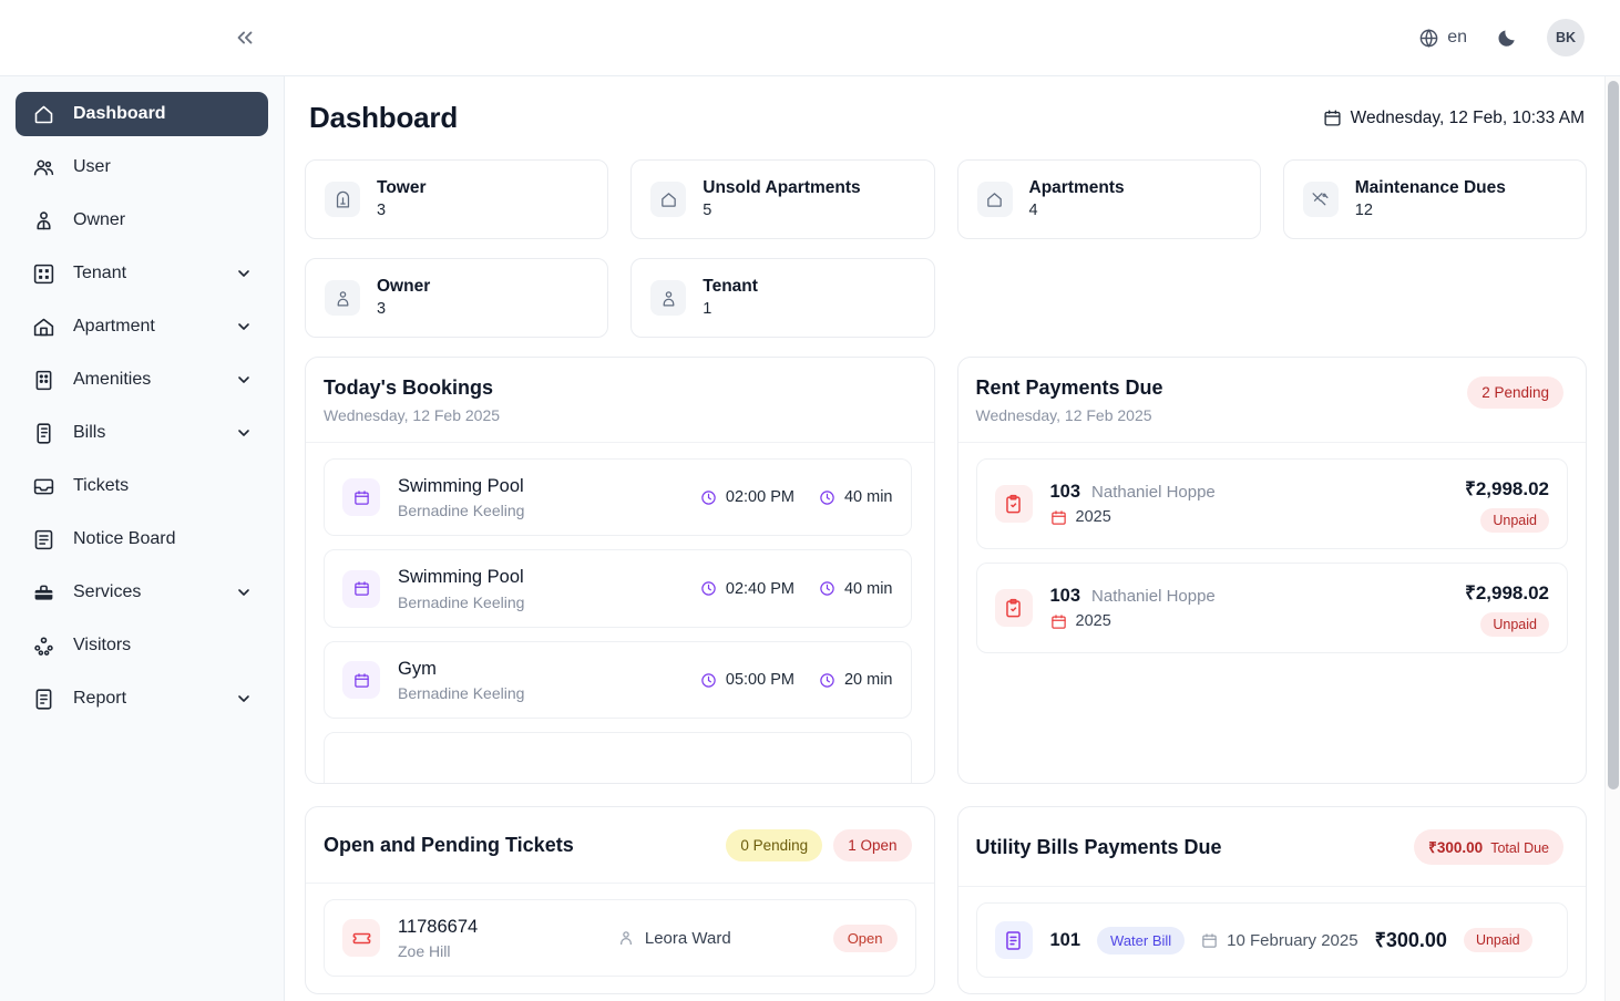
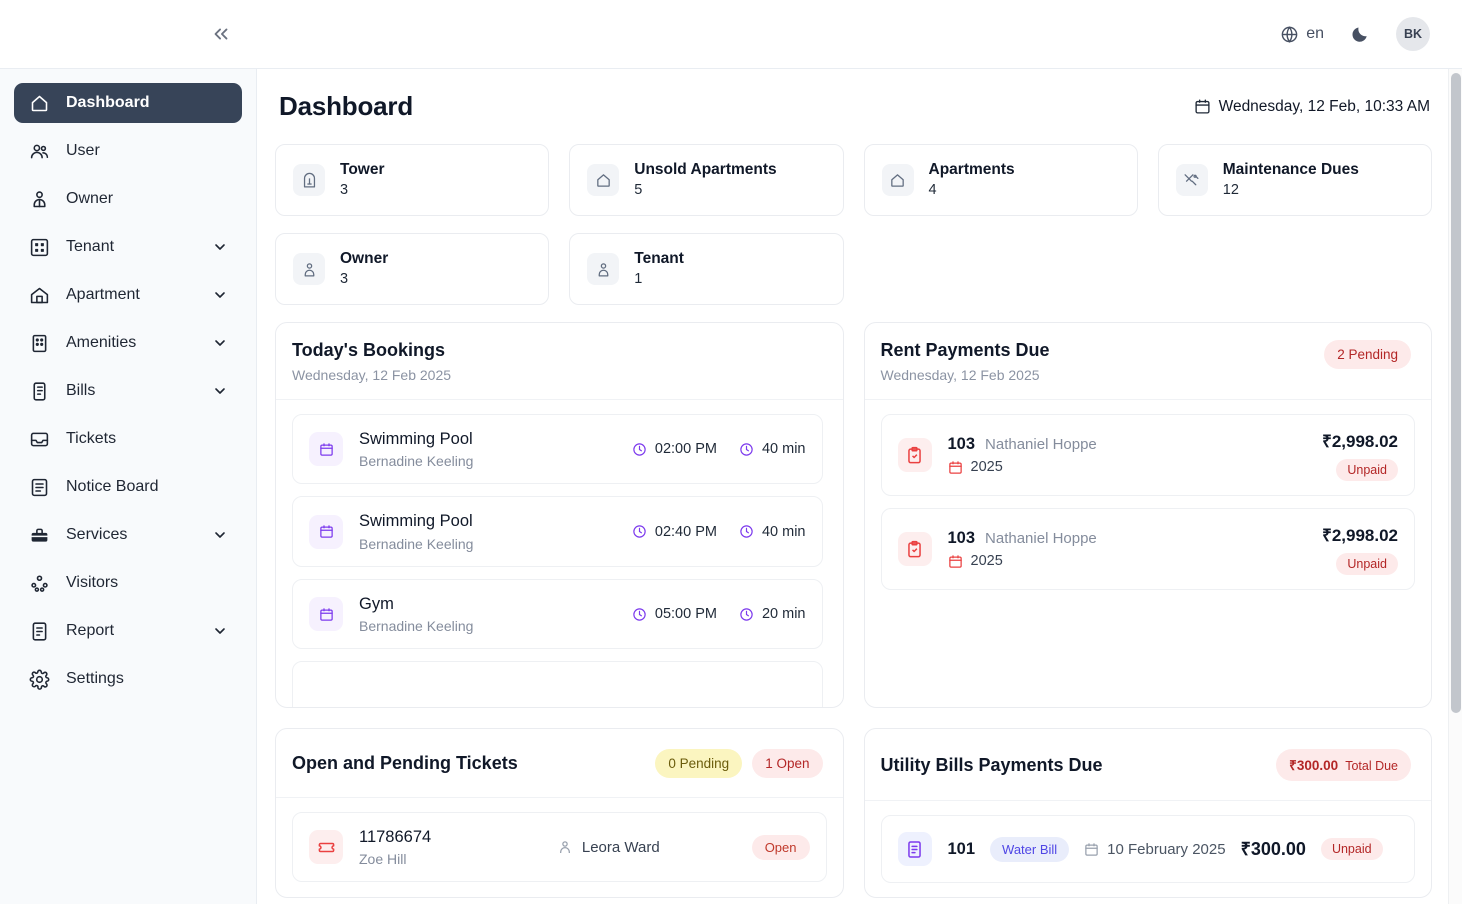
  en
  BK
  Dashboard
  User
  Owner
  Tenant
  Apartment
  Amenities
  Bills
  Tickets
  Notice Board
  Services
  Visitors
  Report
+ Settings
  Dashboard
  Wednesday, 12 Feb, 10:33 AM
  Tower
  3
  Unsold Apartments
  5
  Apartments
  4
  Maintenance Dues
  12
  Owner
  3
  Tenant
  1
  Today's Bookings
  Wednesday, 12 Feb 2025
  Swimming Pool
  Bernadine Keeling
  02:00 PM
  40 min
  Swimming Pool
  Bernadine Keeling
  02:40 PM
  40 min
  Gym
  Bernadine Keeling
  05:00 PM
  20 min
  Rent Payments Due
  Wednesday, 12 Feb 2025
  2 Pending
  103
  Nathaniel Hoppe
  2025
  ₹2,998.02
  Unpaid
  103
  Nathaniel Hoppe
  2025
  ₹2,998.02
  Unpaid
  Open and Pending Tickets
  0 Pending
  1 Open
  11786674
  Zoe Hill
  Leora Ward
  Open
  Utility Bills Payments Due
  ₹300.00
  Total Due
  101
  Water Bill
  10 February 2025
  ₹300.00
  Unpaid
